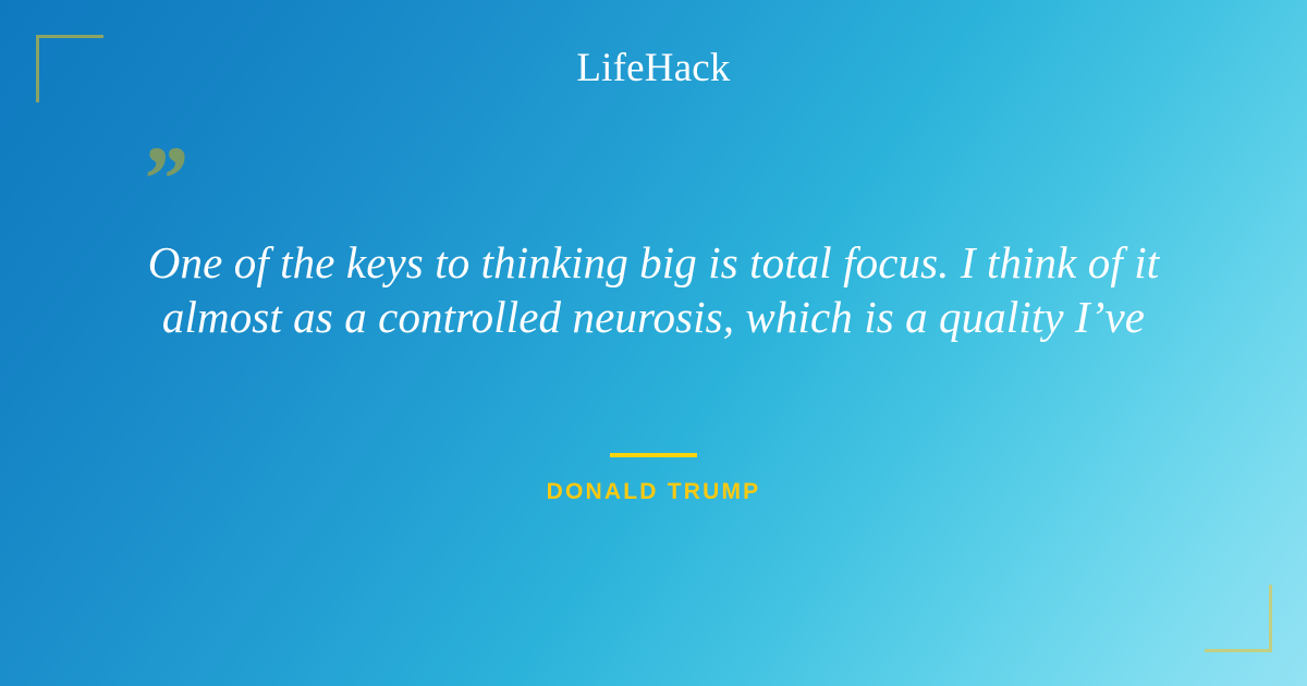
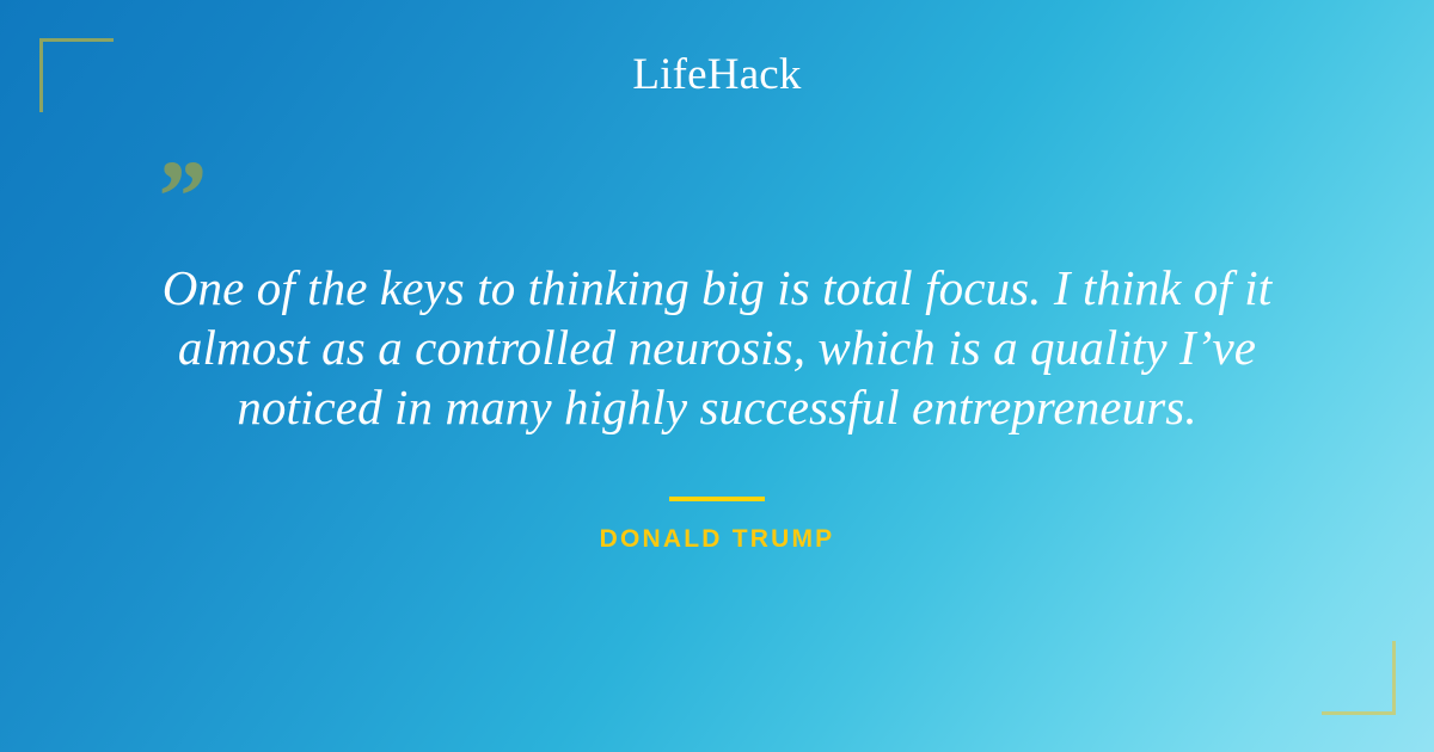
  LifeHack
  ”
  One of the keys to thinking big is total focus. I think of it
  almost as a controlled neurosis, which is a quality I’ve
+ noticed in many highly successful entrepreneurs.
  DONALD TRUMP
